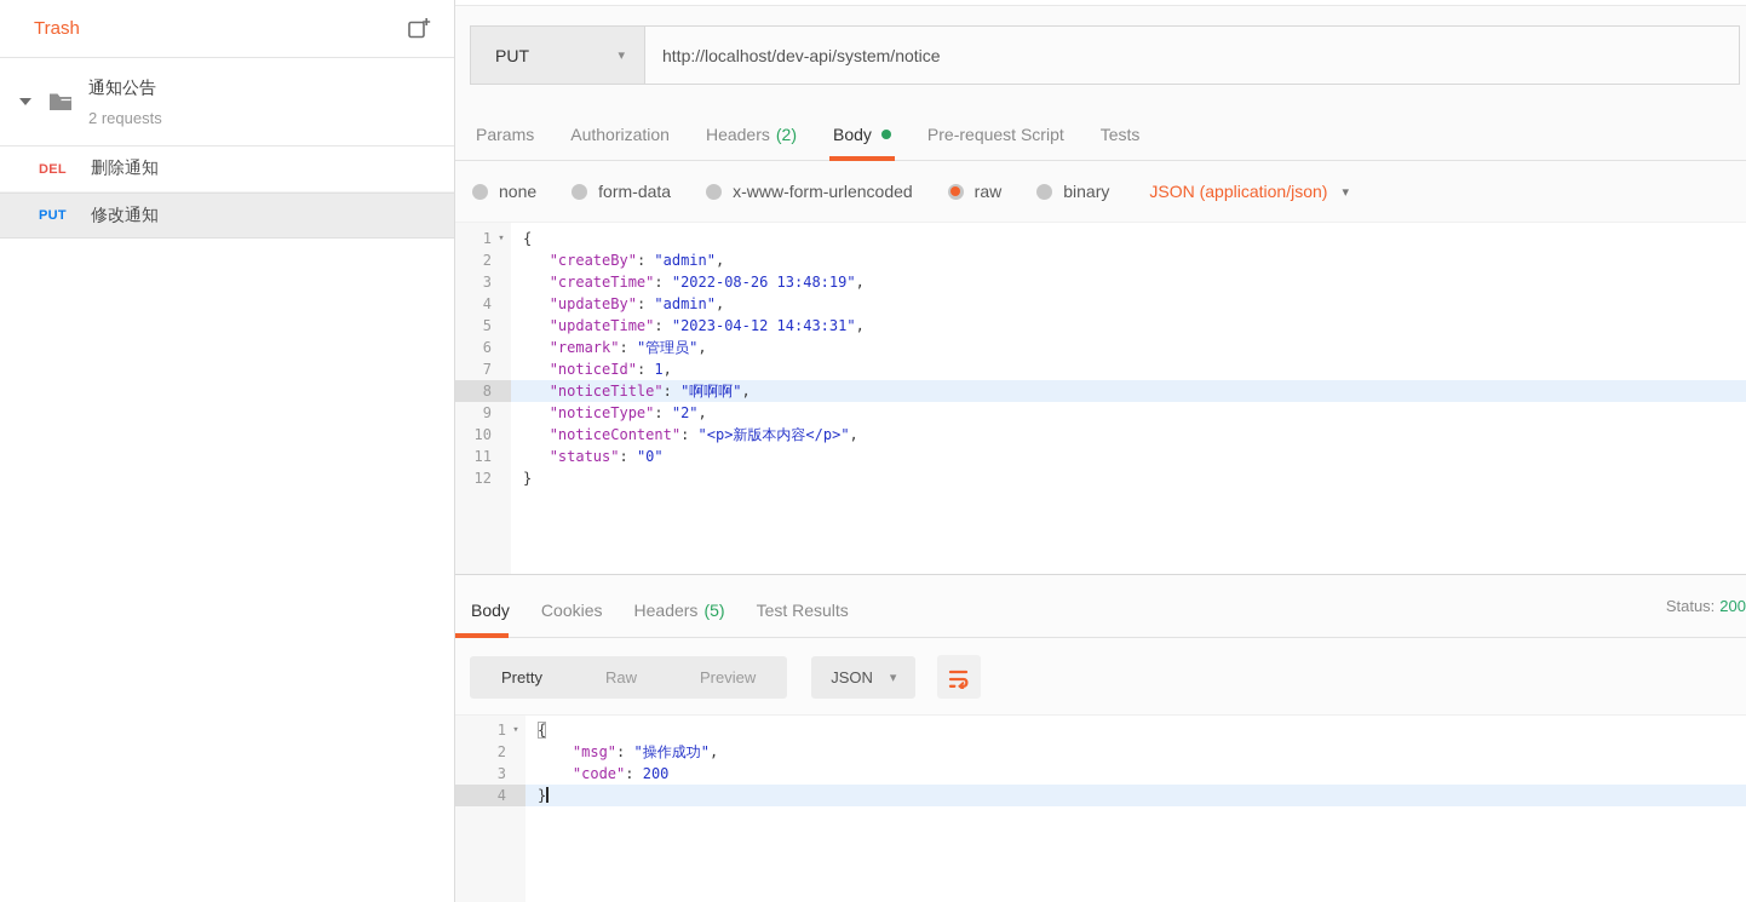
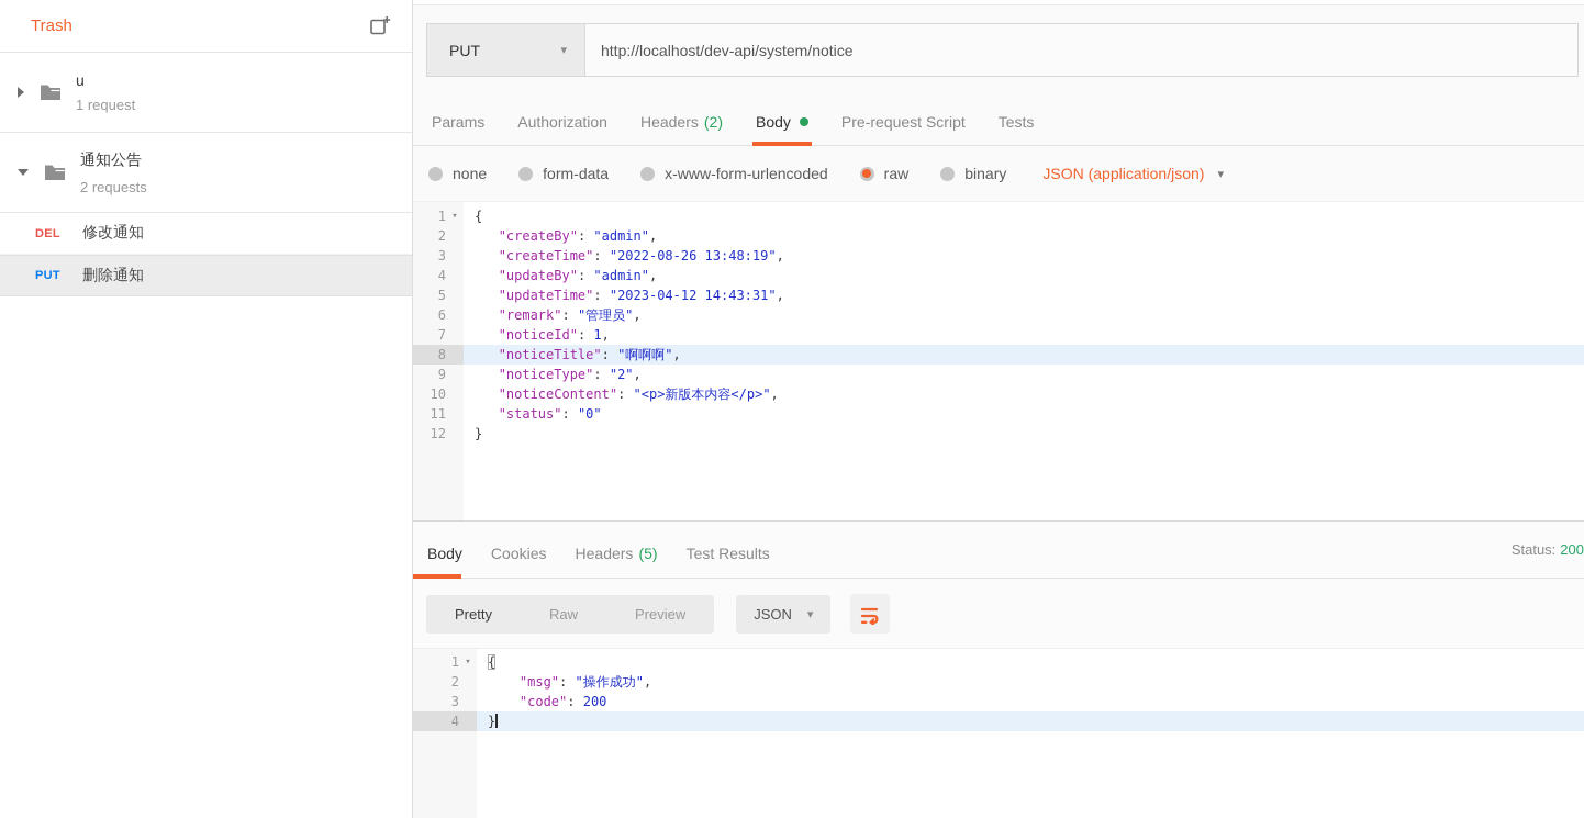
  Trash
+ u
+ 1 request
  通知公告
  2 requests
  DEL
- 删除通知
+ 修改通知
  PUT
- 修改通知
+ 删除通知
  PUT
  ▾
  http://localhost/dev-api/system/notice
  Params
  Authorization
  Headers
  (2)
  Body
  Pre-request Script
  Tests
  none
  form-data
  x-www-form-urlencoded
  raw
  binary
  JSON (application/json)
  ▾
  1
  ▾
  {
  2
  "createBy": "admin",
  3
  "createTime": "2022-08-26 13:48:19",
  4
  "updateBy": "admin",
  5
  "updateTime": "2023-04-12 14:43:31",
  6
  "remark": "管理员",
  7
  "noticeId": 1,
  8
  "noticeTitle": "啊啊啊",
  9
  "noticeType": "2",
  10
  "noticeContent": "<p>新版本内容</p>",
  11
  "status": "0"
  12
  }
  Body
  Cookies
  Headers
  (5)
  Test Results
  Status: 200
  Pretty
  Raw
  Preview
  JSON
  ▾
  1
  ▾
  {
  2
  "msg": "操作成功",
  3
  "code": 200
  4
  }
